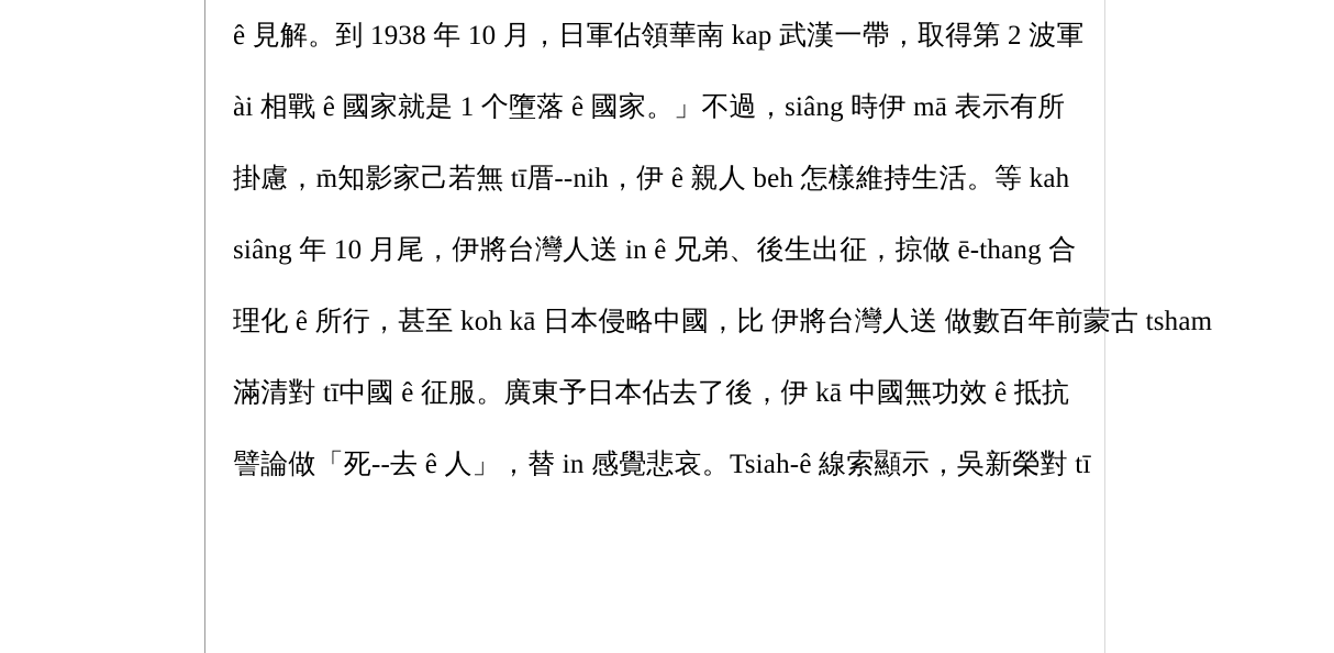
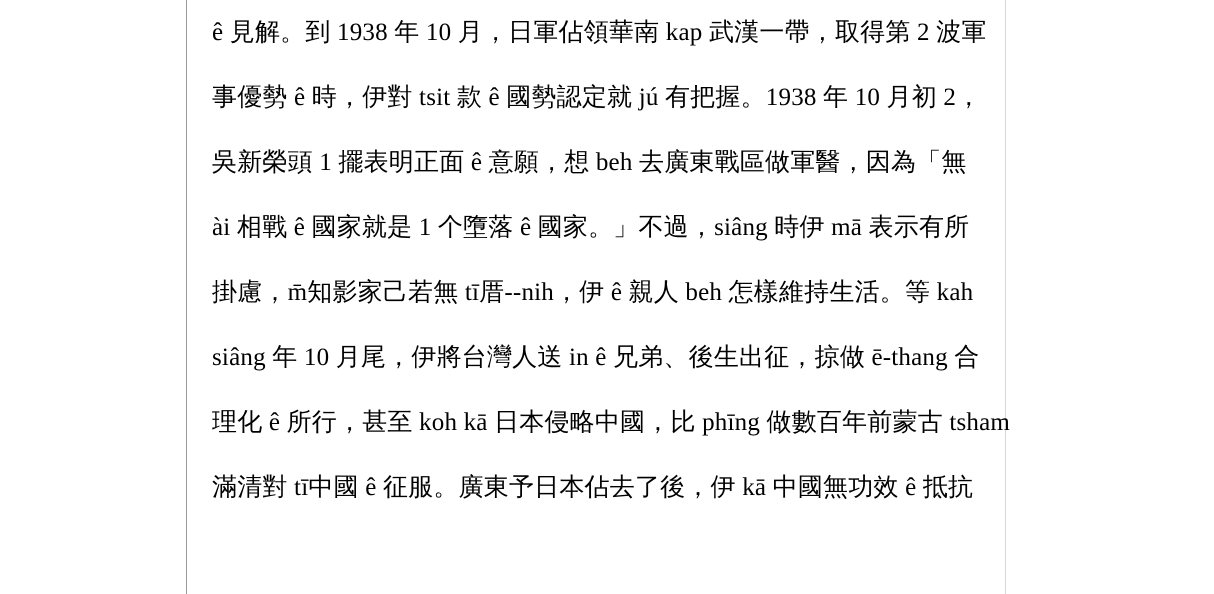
  ê 見解。到 1938 年 10 月，日軍佔領華南 kap 武漢一帶，取得第 2 波軍
+ 事優勢 ê 時，伊對 tsit 款 ê 國勢認定就 jú 有把握。1938 年 10 月初 2，
+ 吳新榮頭 1 擺表明正面 ê 意願，想 beh 去廣東戰區做軍醫，因為「無
  ài 相戰 ê 國家就是 1 个墮落 ê 國家。」不過，siâng 時伊 mā 表示有所
  掛慮，m̄知影家己若無 tī厝--nih，伊 ê 親人 beh 怎樣維持生活。等 kah
  siâng 年 10 月尾，伊將台灣人送 in ê 兄弟、後生出征，掠做 ē-thang 合
- 理化 ê 所行，甚至 koh kā 日本侵略中國，比 伊將台灣人送 做數百年前蒙古 tsham
+ 理化 ê 所行，甚至 koh kā 日本侵略中國，比 phīng 做數百年前蒙古 tsham
  滿清對 tī中國 ê 征服。廣東予日本佔去了後，伊 kā 中國無功效 ê 抵抗
- 譬論做「死--去 ê 人」，替 in 感覺悲哀。Tsiah-ê 線索顯示，吳新榮對 tī
